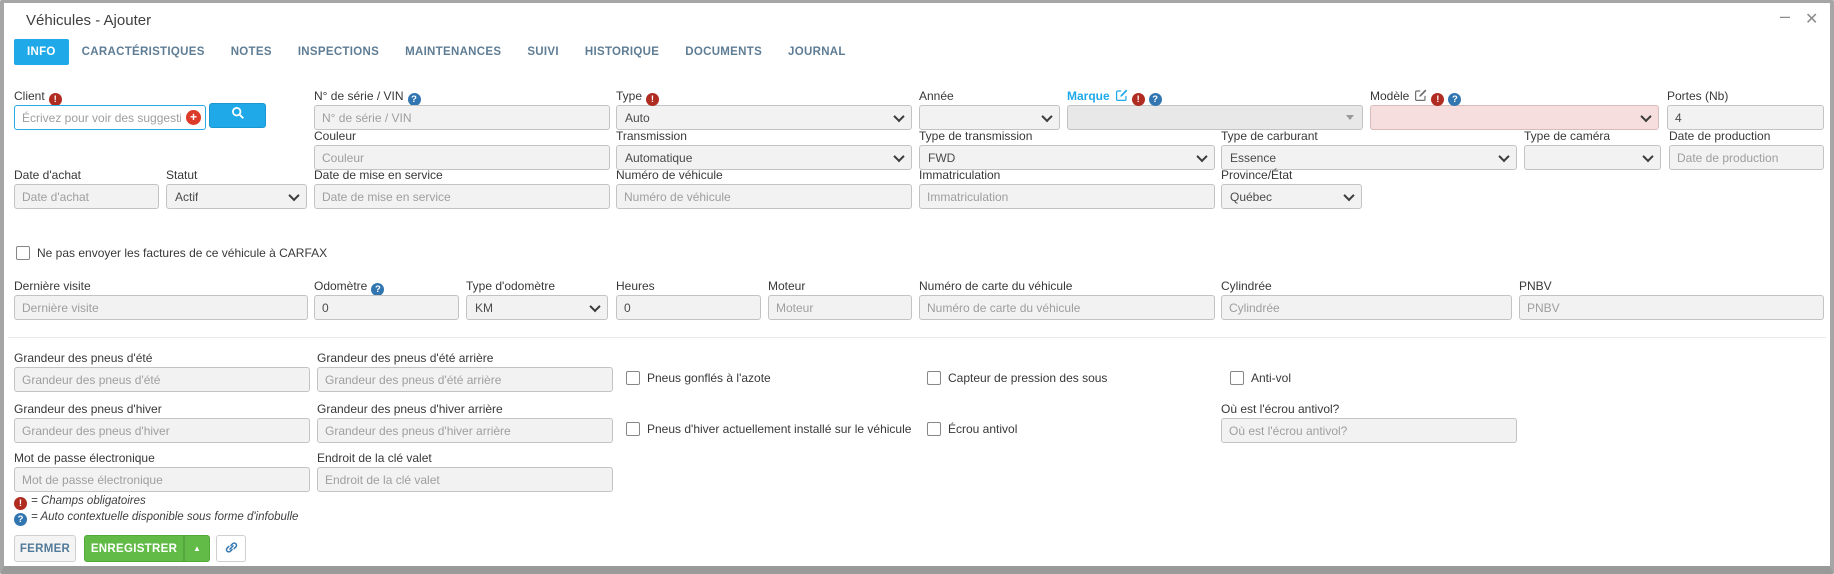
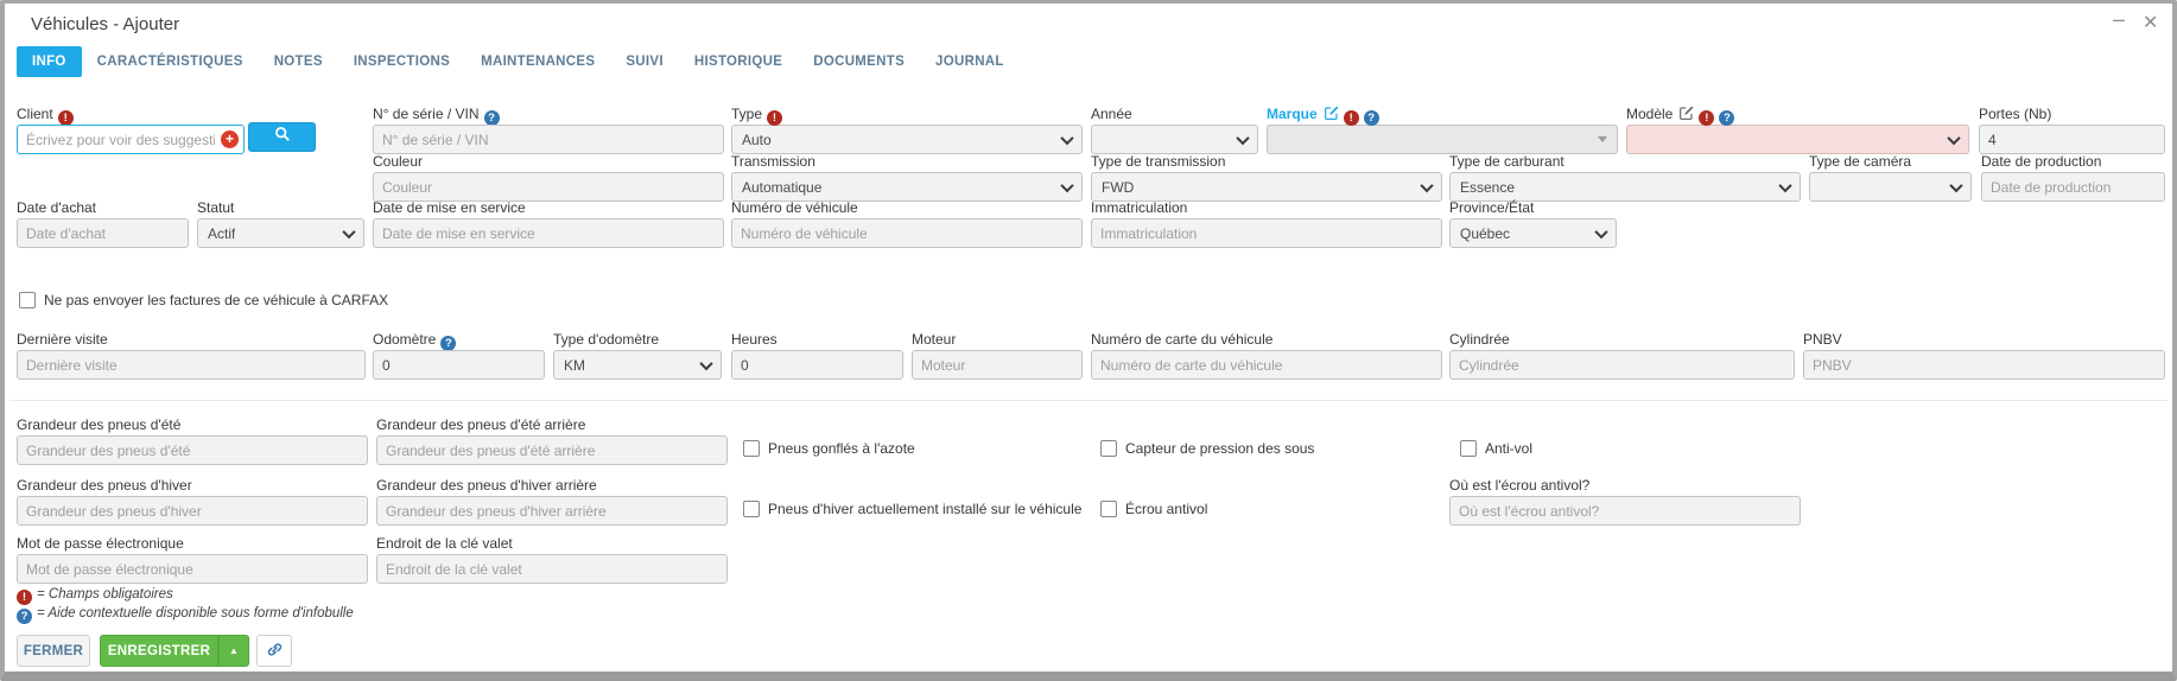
  Véhicules - Ajouter
  –
  ✕
  INFO
  CARACTÉRISTIQUES
  NOTES
  INSPECTIONS
  MAINTENANCES
  SUIVI
  HISTORIQUE
  DOCUMENTS
  JOURNAL
  Client !
  Écrivez pour voir des suggesti
  +
  N° de série / VIN ?
  N° de série / VIN
  Type !
  Auto
  Année
  Marque ! ?
  Modèle ! ?
  Portes (Nb)
  4
  Couleur
  Couleur
  Transmission
  Automatique
  Type de transmission
  FWD
  Type de carburant
  Essence
  Type de caméra
  Date de production
  Date de production
  Date d'achat
  Date d'achat
  Statut
  Actif
  Date de mise en service
  Date de mise en service
  Numéro de véhicule
  Numéro de véhicule
  Immatriculation
  Immatriculation
  Province/État
  Québec
  Ne pas envoyer les factures de ce véhicule à CARFAX
  Dernière visite
  Dernière visite
  Odomètre ?
  0
  Type d'odomètre
  KM
  Heures
  0
  Moteur
  Moteur
  Numéro de carte du véhicule
  Numéro de carte du véhicule
  Cylindrée
  Cylindrée
  PNBV
  PNBV
  Grandeur des pneus d'été
  Grandeur des pneus d'été
  Grandeur des pneus d'été arrière
  Grandeur des pneus d'été arrière
  Pneus gonflés à l'azote
  Capteur de pression des sous
  Anti-vol
  Grandeur des pneus d'hiver
  Grandeur des pneus d'hiver
  Grandeur des pneus d'hiver arrière
  Grandeur des pneus d'hiver arrière
  Pneus d'hiver actuellement installé sur le véhicule
  Écrou antivol
  Où est l'écrou antivol?
  Où est l'écrou antivol?
  Mot de passe électronique
  Mot de passe électronique
  Endroit de la clé valet
  Endroit de la clé valet
  ! = Champs obligatoires
- ? = Auto contextuelle disponible sous forme d'infobulle
+ ? = Aide contextuelle disponible sous forme d'infobulle
  FERMER
  ENREGISTRER
  ▲
